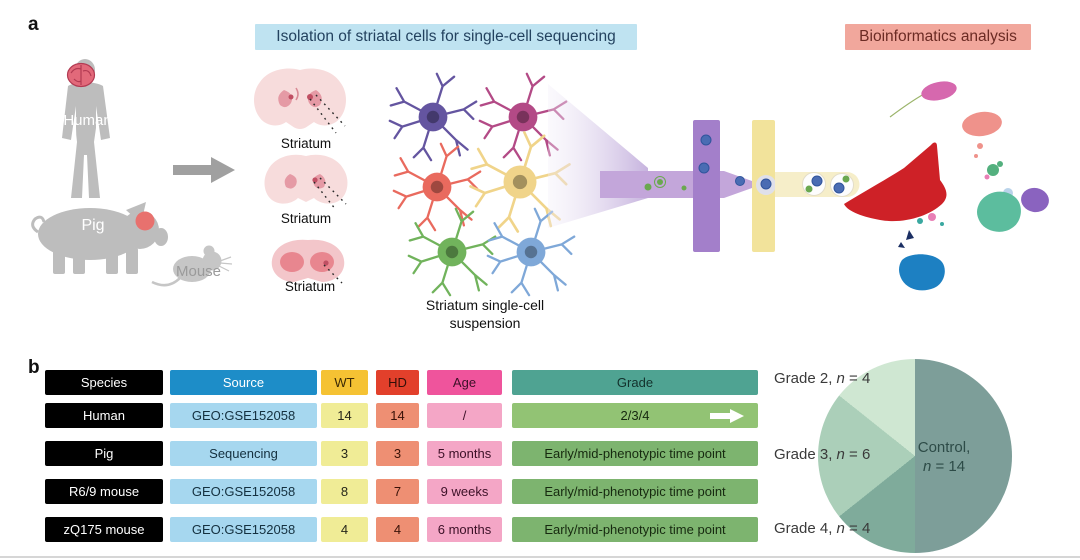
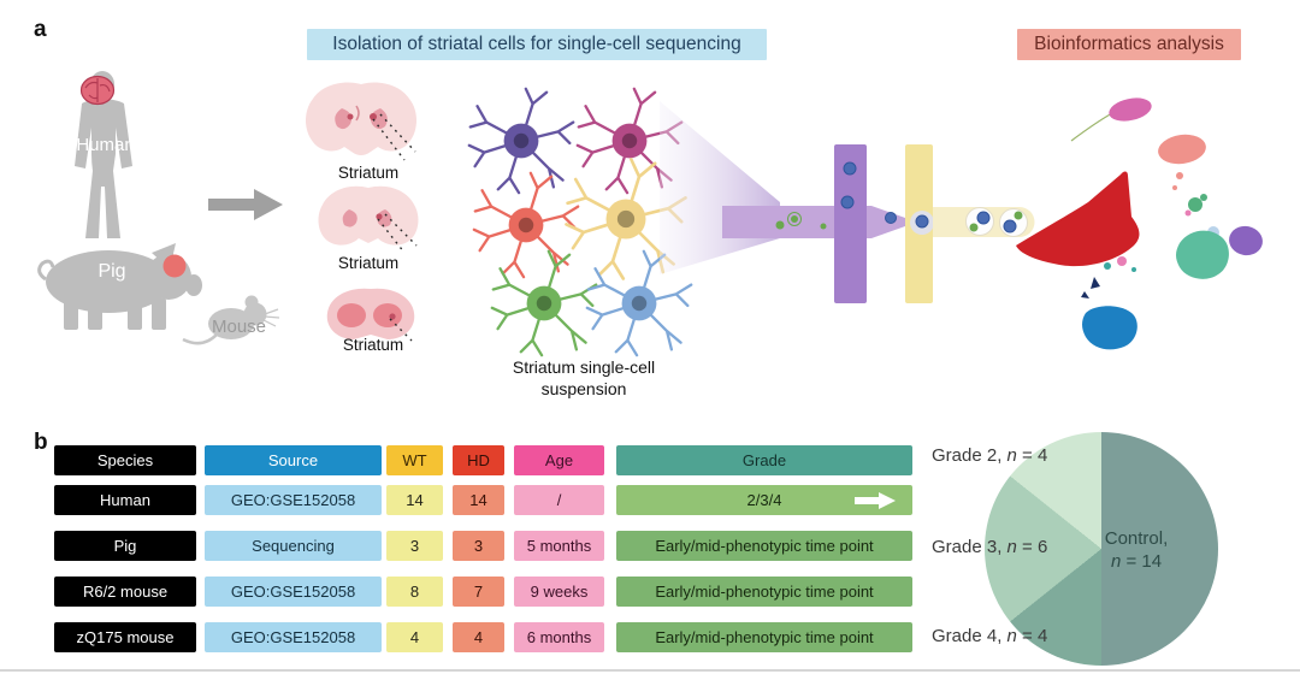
  a
  b
  Isolation of striatal cells for single-cell sequencing
  Bioinformatics analysis
  Human
  Pig
  Mouse
  Striatum
  Striatum
  Striatum
  Striatum single-cell suspension
  Species
  Source
  WT
  HD
  Age
  Grade
  Human
  GEO:GSE152058
  14
  14
  /
  2/3/4
  Pig
  Sequencing
  3
  3
  5 months
  Early/mid-phenotypic time point
- R6/9 mouse
+ R6/2 mouse
  GEO:GSE152058
  8
  7
  9 weeks
  Early/mid-phenotypic time point
  zQ175 mouse
  GEO:GSE152058
  4
  4
  6 months
  Early/mid-phenotypic time point
  Control,
  n = 14
  Grade 2, n = 4
  Grade 3, n = 6
  Grade 4, n = 4
